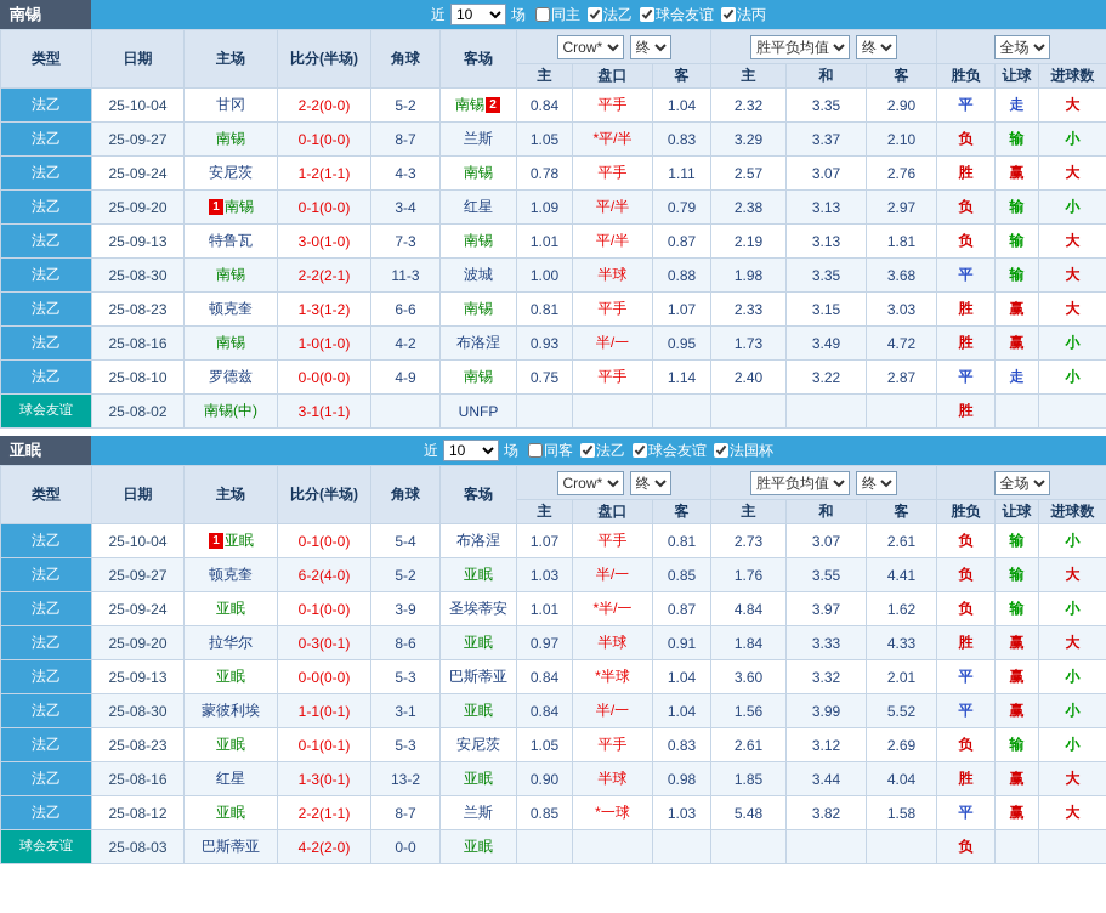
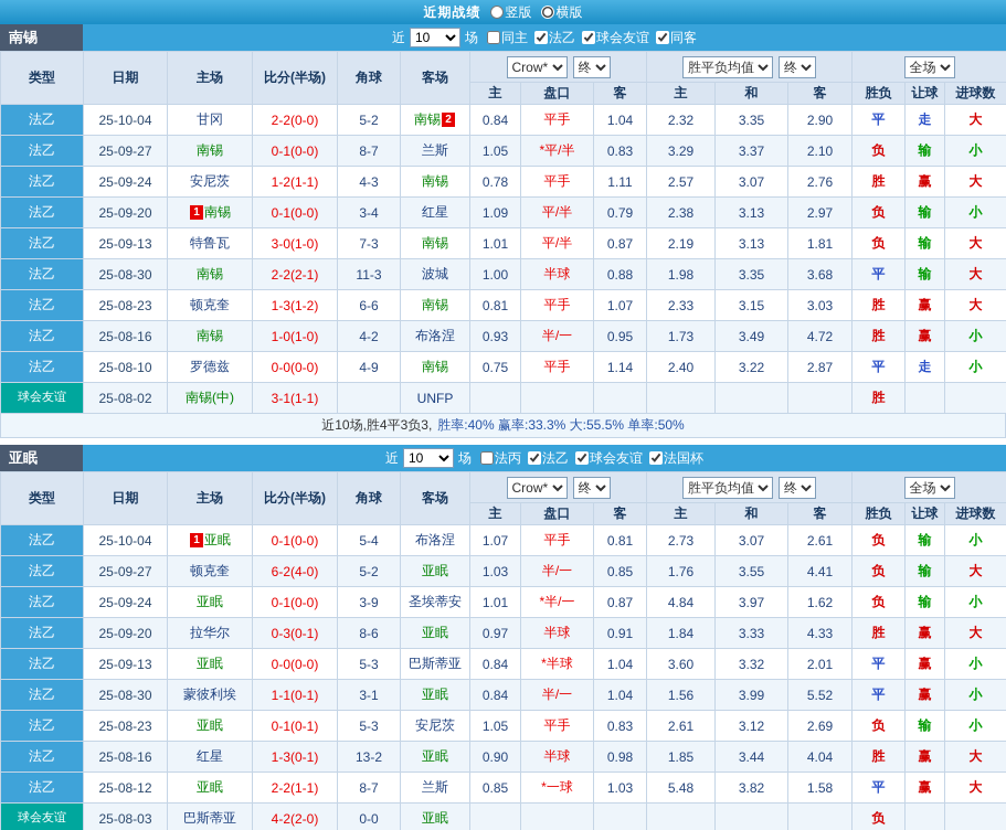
+ 近期战绩
+ 竖版
+ 横版
  南锡
  近
  10
  场
  同主
  法乙
  球会友谊
- 法丙
+ 同客
  类型	日期	主场	比分(半场)	角球	客场	Crow* 终	胜平负均值 终	全场
  主	盘口	客	主	和	客	胜负	让球	进球数
  法乙	25-10-04	甘冈	2-2(0-0)	5-2	南锡 2	0.84	平手	1.04	2.32	3.35	2.90	平	走	大
  法乙	25-09-27	南锡	0-1(0-0)	8-7	兰斯	1.05	*平/半	0.83	3.29	3.37	2.10	负	输	小
  法乙	25-09-24	安尼茨	1-2(1-1)	4-3	南锡	0.78	平手	1.11	2.57	3.07	2.76	胜	赢	大
  法乙	25-09-20	1 南锡	0-1(0-0)	3-4	红星	1.09	平/半	0.79	2.38	3.13	2.97	负	输	小
  法乙	25-09-13	特鲁瓦	3-0(1-0)	7-3	南锡	1.01	平/半	0.87	2.19	3.13	1.81	负	输	大
  法乙	25-08-30	南锡	2-2(2-1)	11-3	波城	1.00	半球	0.88	1.98	3.35	3.68	平	输	大
  法乙	25-08-23	顿克奎	1-3(1-2)	6-6	南锡	0.81	平手	1.07	2.33	3.15	3.03	胜	赢	大
  法乙	25-08-16	南锡	1-0(1-0)	4-2	布洛涅	0.93	半/一	0.95	1.73	3.49	4.72	胜	赢	小
  法乙	25-08-10	罗德兹	0-0(0-0)	4-9	南锡	0.75	平手	1.14	2.40	3.22	2.87	平	走	小
  球会友谊	25-08-02	南锡(中)	3-1(1-1)		UNFP							胜
+ 近10场,胜4平3负3,
+ 胜率:40% 赢率:33.3% 大:55.5% 单率:50%
  亚眠
  近
  10
  场
- 同客
+ 法丙
  法乙
  球会友谊
  法国杯
  类型	日期	主场	比分(半场)	角球	客场	Crow* 终	胜平负均值 终	全场
  主	盘口	客	主	和	客	胜负	让球	进球数
  法乙	25-10-04	1 亚眠	0-1(0-0)	5-4	布洛涅	1.07	平手	0.81	2.73	3.07	2.61	负	输	小
  法乙	25-09-27	顿克奎	6-2(4-0)	5-2	亚眠	1.03	半/一	0.85	1.76	3.55	4.41	负	输	大
  法乙	25-09-24	亚眠	0-1(0-0)	3-9	圣埃蒂安	1.01	*半/一	0.87	4.84	3.97	1.62	负	输	小
  法乙	25-09-20	拉华尔	0-3(0-1)	8-6	亚眠	0.97	半球	0.91	1.84	3.33	4.33	胜	赢	大
  法乙	25-09-13	亚眠	0-0(0-0)	5-3	巴斯蒂亚	0.84	*半球	1.04	3.60	3.32	2.01	平	赢	小
  法乙	25-08-30	蒙彼利埃	1-1(0-1)	3-1	亚眠	0.84	半/一	1.04	1.56	3.99	5.52	平	赢	小
  法乙	25-08-23	亚眠	0-1(0-1)	5-3	安尼茨	1.05	平手	0.83	2.61	3.12	2.69	负	输	小
  法乙	25-08-16	红星	1-3(0-1)	13-2	亚眠	0.90	半球	0.98	1.85	3.44	4.04	胜	赢	大
  法乙	25-08-12	亚眠	2-2(1-1)	8-7	兰斯	0.85	*一球	1.03	5.48	3.82	1.58	平	赢	大
  球会友谊	25-08-03	巴斯蒂亚	4-2(2-0)	0-0	亚眠							负
